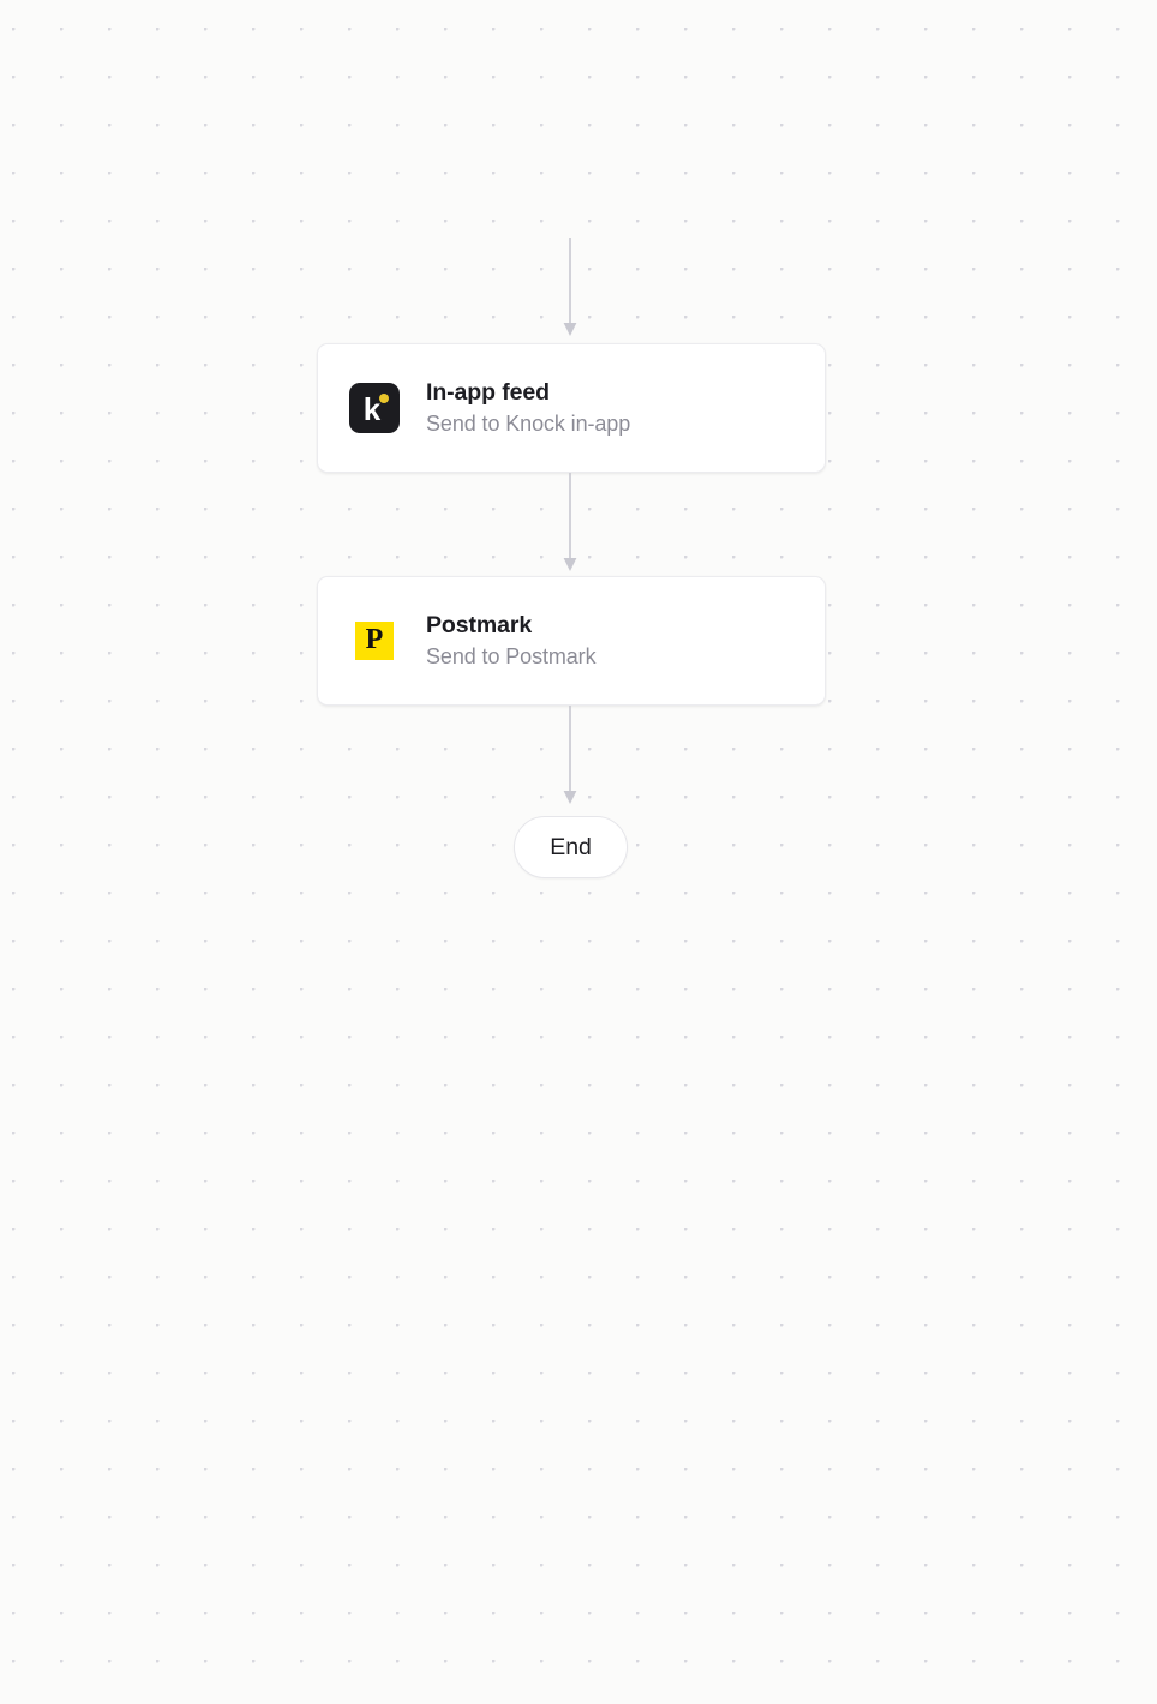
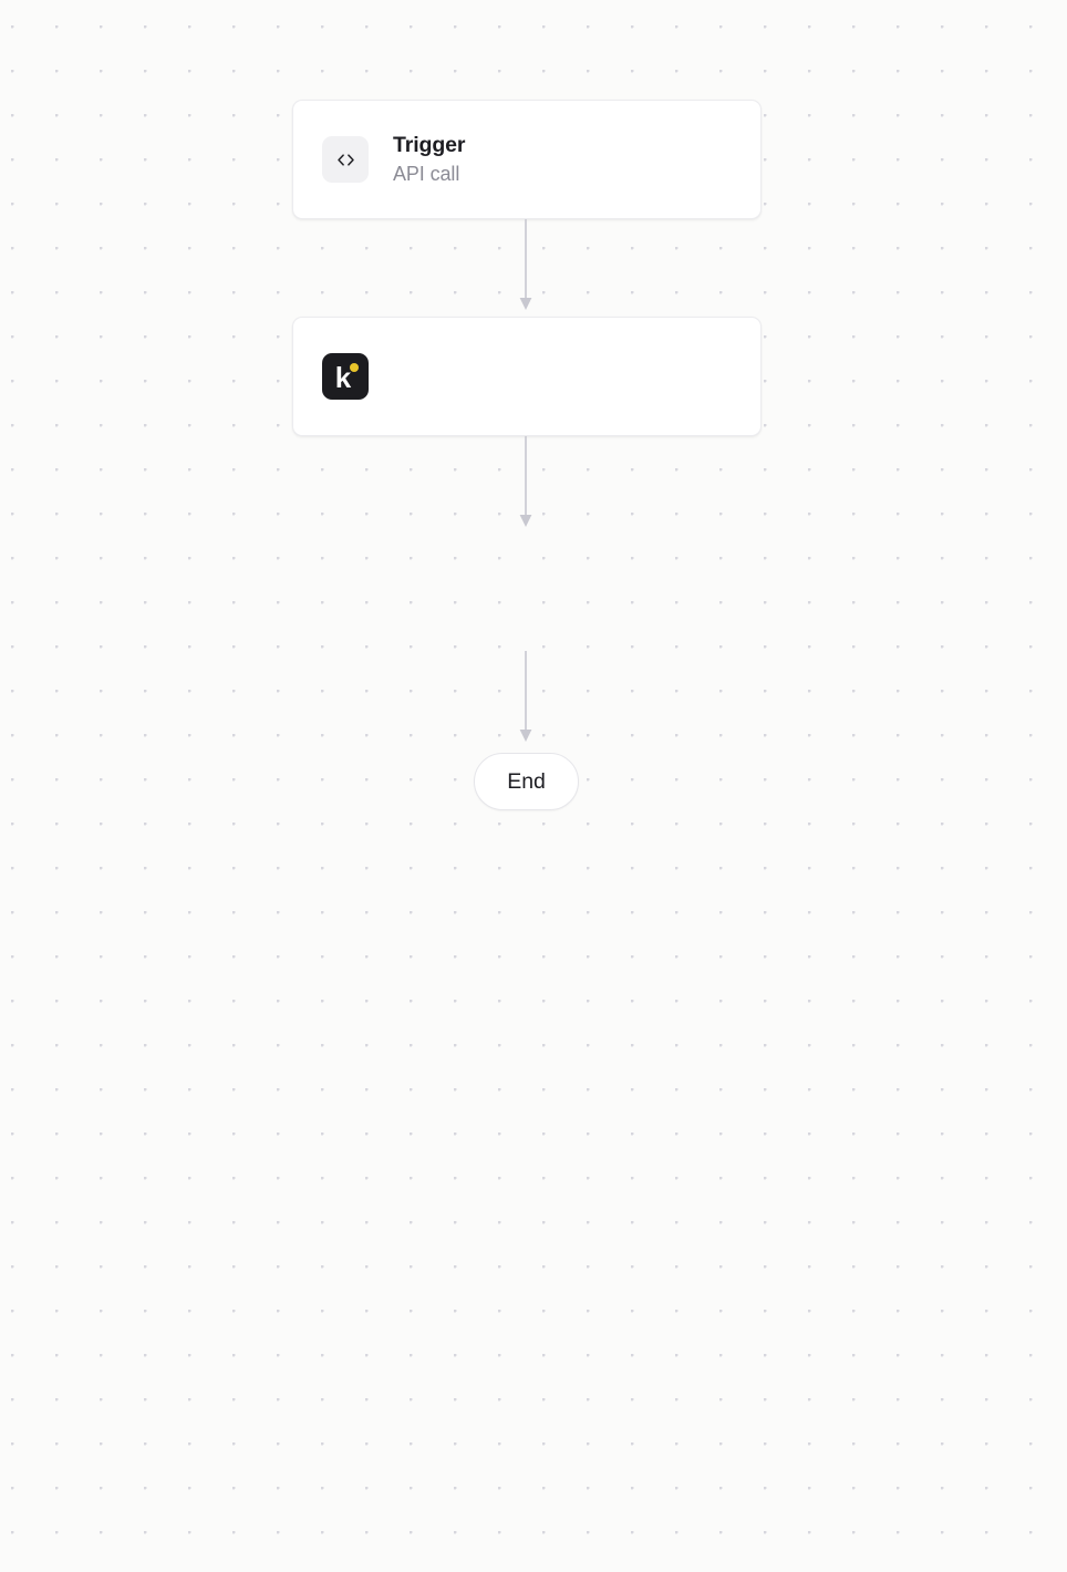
+ Trigger
+ API call
  k
- In-app feed
- Send to Knock in-app
- P
- Postmark
- Send to Postmark
  End
